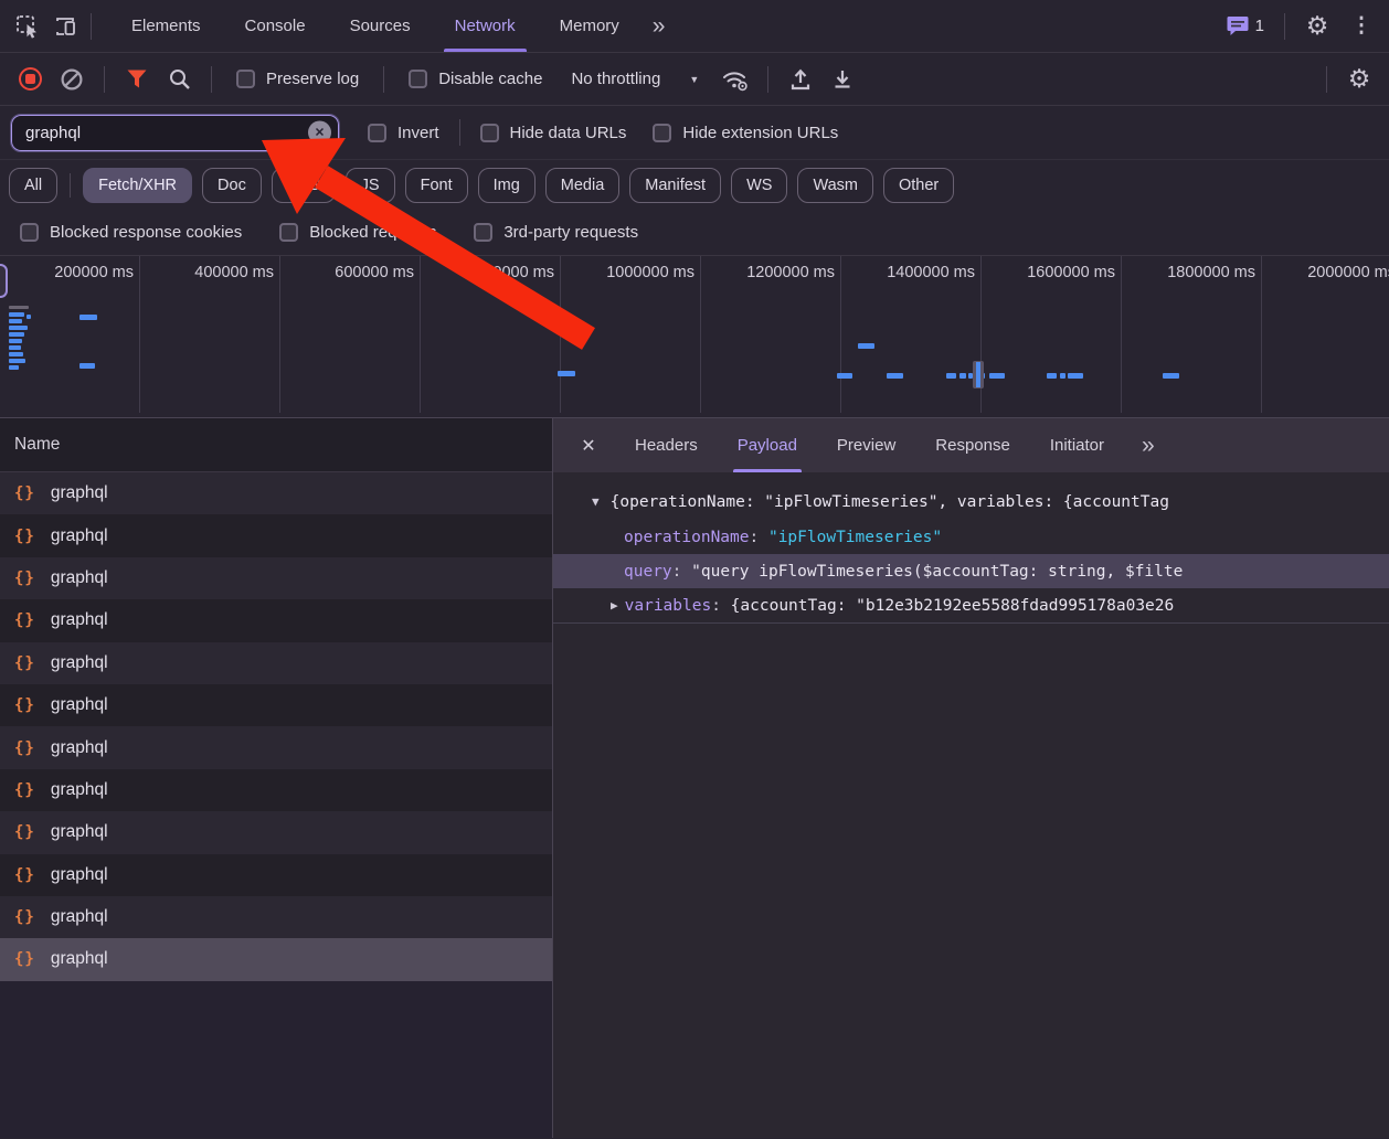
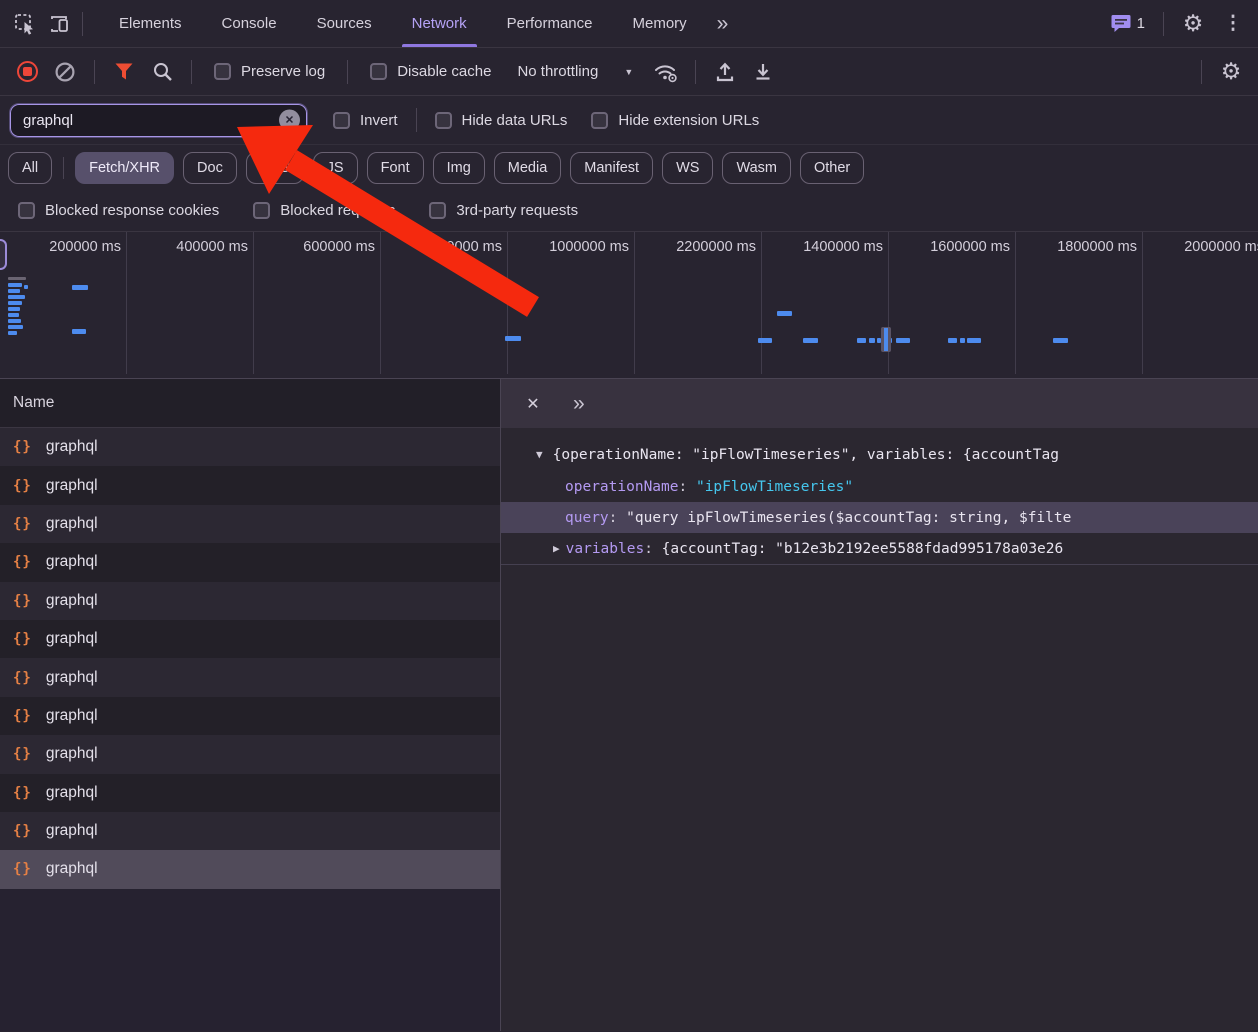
  Elements
  Console
  Sources
  Network
+ Performance
  Memory
  »
  1
  ⚙
  ⋮
  Preserve log
  Disable cache
  No throttling
  ▼
  ⚙
  graphql
  ✕
  Invert
  Hide data URLs
  Hide extension URLs
  All
  Fetch/XHR
  Doc
  JS
  Font
  Img
  Media
  Manifest
  WS
  Wasm
  Other
  Blocked response cookies
  3rd-party requests
  200000 ms
  400000 ms
  600000 ms
  1000000 ms
- 1200000 ms
+ 2200000 ms
  1400000 ms
  1600000 ms
  1800000 ms
  2000000 m
  Name
  {}
  graphql
  {}
  graphql
  {}
  graphql
  {}
  graphql
  {}
  graphql
  {}
  graphql
  {}
  graphql
  {}
  graphql
  {}
  graphql
  {}
  graphql
  {}
  graphql
  {}
  graphql
  ✕
- Headers
- Payload
- Preview
- Response
- Initiator
  »
  ▼
  {operationName: "ipFlowTimeseries", variables: {accountTag
  operationName
  :
  "ipFlowTimeseries"
  query
  :
  "query ipFlowTimeseries($accountTag: string, $filte
  ▶
  variables
  :
  {accountTag: "b12e3b2192ee5588fdad995178a03e26
